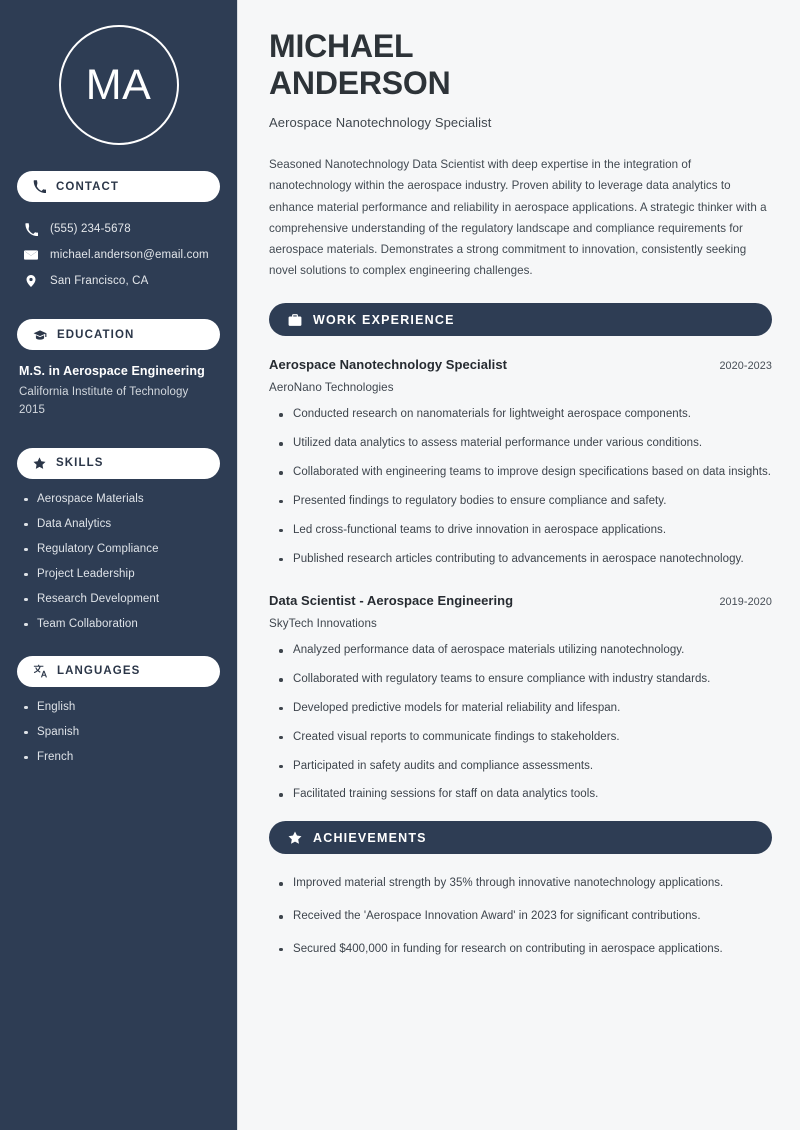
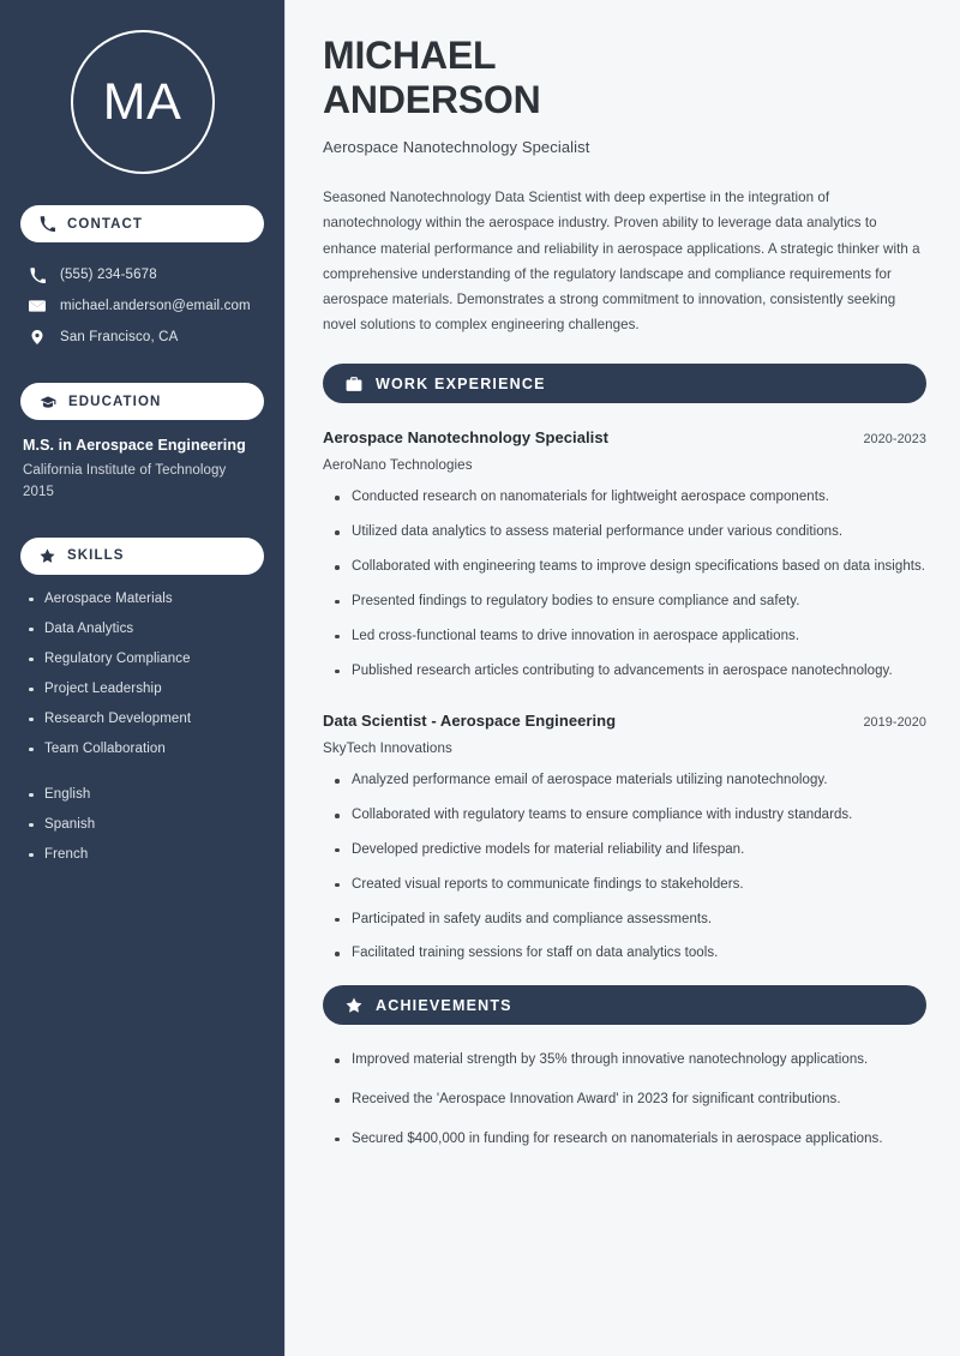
  MA
  CONTACT
  (555) 234-5678
  michael.anderson@email.com
  San Francisco, CA
  EDUCATION
  M.S. in Aerospace Engineering
  California Institute of Technology
  2015
  SKILLS
  Aerospace Materials
  Data Analytics
  Regulatory Compliance
  Project Leadership
  Research Development
  Team Collaboration
- LANGUAGES
  English
  Spanish
  French
  MICHAEL
  ANDERSON
  Aerospace Nanotechnology Specialist
  Seasoned Nanotechnology Data Scientist with deep expertise in the integration of nanotechnology within the aerospace industry. Proven ability to leverage data analytics to enhance material performance and reliability in aerospace applications. A strategic thinker with a comprehensive understanding of the regulatory landscape and compliance requirements for aerospace materials. Demonstrates a strong commitment to innovation, consistently seeking novel solutions to complex engineering challenges.
  WORK EXPERIENCE
  Aerospace Nanotechnology Specialist
  2020-2023
  AeroNano Technologies
  Conducted research on nanomaterials for lightweight aerospace components.
  Utilized data analytics to assess material performance under various conditions.
  Collaborated with engineering teams to improve design specifications based on data insights.
  Presented findings to regulatory bodies to ensure compliance and safety.
  Led cross-functional teams to drive innovation in aerospace applications.
  Published research articles contributing to advancements in aerospace nanotechnology.
  Data Scientist - Aerospace Engineering
  2019-2020
  SkyTech Innovations
- Analyzed performance data of aerospace materials utilizing nanotechnology.
+ Analyzed performance email of aerospace materials utilizing nanotechnology.
  Collaborated with regulatory teams to ensure compliance with industry standards.
  Developed predictive models for material reliability and lifespan.
  Created visual reports to communicate findings to stakeholders.
  Participated in safety audits and compliance assessments.
  Facilitated training sessions for staff on data analytics tools.
  ACHIEVEMENTS
  Improved material strength by 35% through innovative nanotechnology applications.
  Received the 'Aerospace Innovation Award' in 2023 for significant contributions.
- Secured $400,000 in funding for research on contributing in aerospace applications.
+ Secured $400,000 in funding for research on nanomaterials in aerospace applications.
